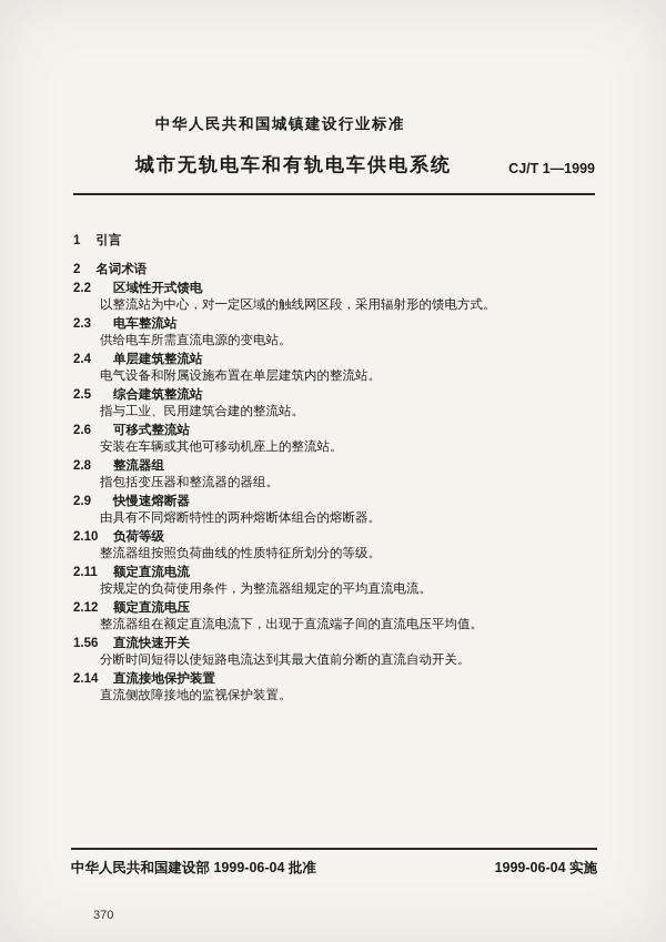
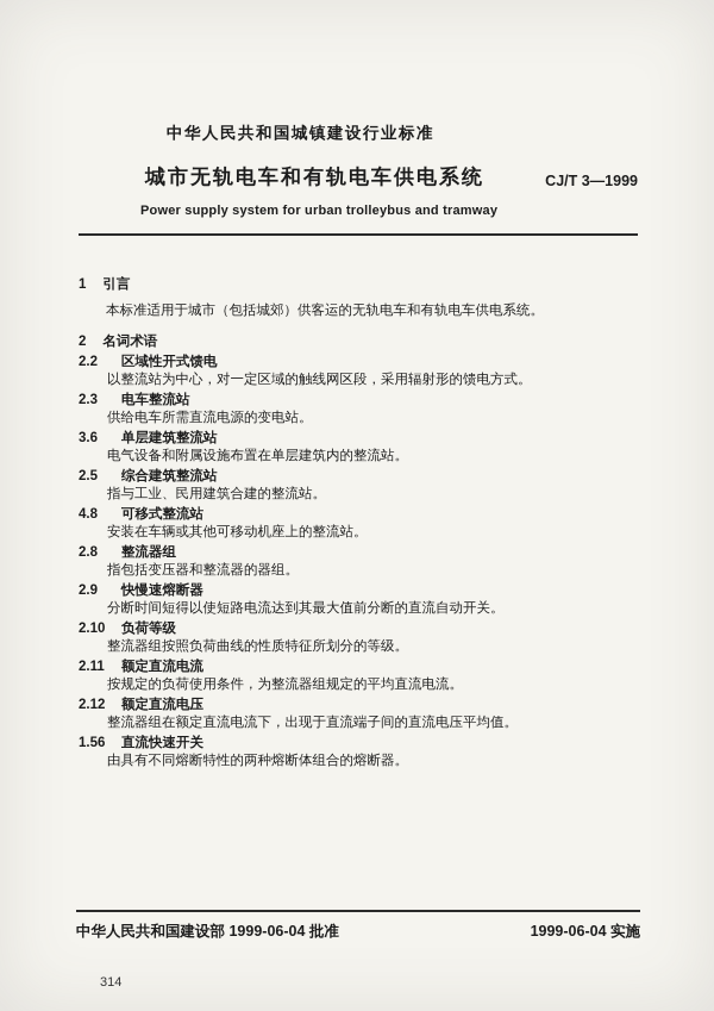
  中华人民共和国城镇建设行业标准
  城市无轨电车和有轨电车供电系统
- CJ/T 1—1999
+ CJ/T 3—1999
+ Power supply system for urban trolleybus and tramway
  1 引言
+ 本标准适用于城市（包括城郊）供客运的无轨电车和有轨电车供电系统。
  2 名词术语
  2.2 区域性开式馈电
  以整流站为中心，对一定区域的触线网区段，采用辐射形的馈电方式。
  2.3 电车整流站
  供给电车所需直流电源的变电站。
- 2.4 单层建筑整流站
+ 3.6 单层建筑整流站
  电气设备和附属设施布置在单层建筑内的整流站。
  2.5 综合建筑整流站
  指与工业、民用建筑合建的整流站。
- 2.6 可移式整流站
+ 4.8 可移式整流站
  安装在车辆或其他可移动机座上的整流站。
  2.8 整流器组
  指包括变压器和整流器的器组。
  2.9 快慢速熔断器
- 由具有不同熔断特性的两种熔断体组合的熔断器。
+ 分断时间短得以使短路电流达到其最大值前分断的直流自动开关。
  2.10 负荷等级
  整流器组按照负荷曲线的性质特征所划分的等级。
  2.11 额定直流电流
  按规定的负荷使用条件，为整流器组规定的平均直流电流。
  2.12 额定直流电压
  整流器组在额定直流电流下，出现于直流端子间的直流电压平均值。
  1.56 直流快速开关
- 分断时间短得以使短路电流达到其最大值前分断的直流自动开关。
+ 由具有不同熔断特性的两种熔断体组合的熔断器。
- 2.14 直流接地保护装置
- 直流侧故障接地的监视保护装置。
  中华人民共和国建设部 1999-06-04 批准
  1999-06-04 实施
- 370
+ 314
